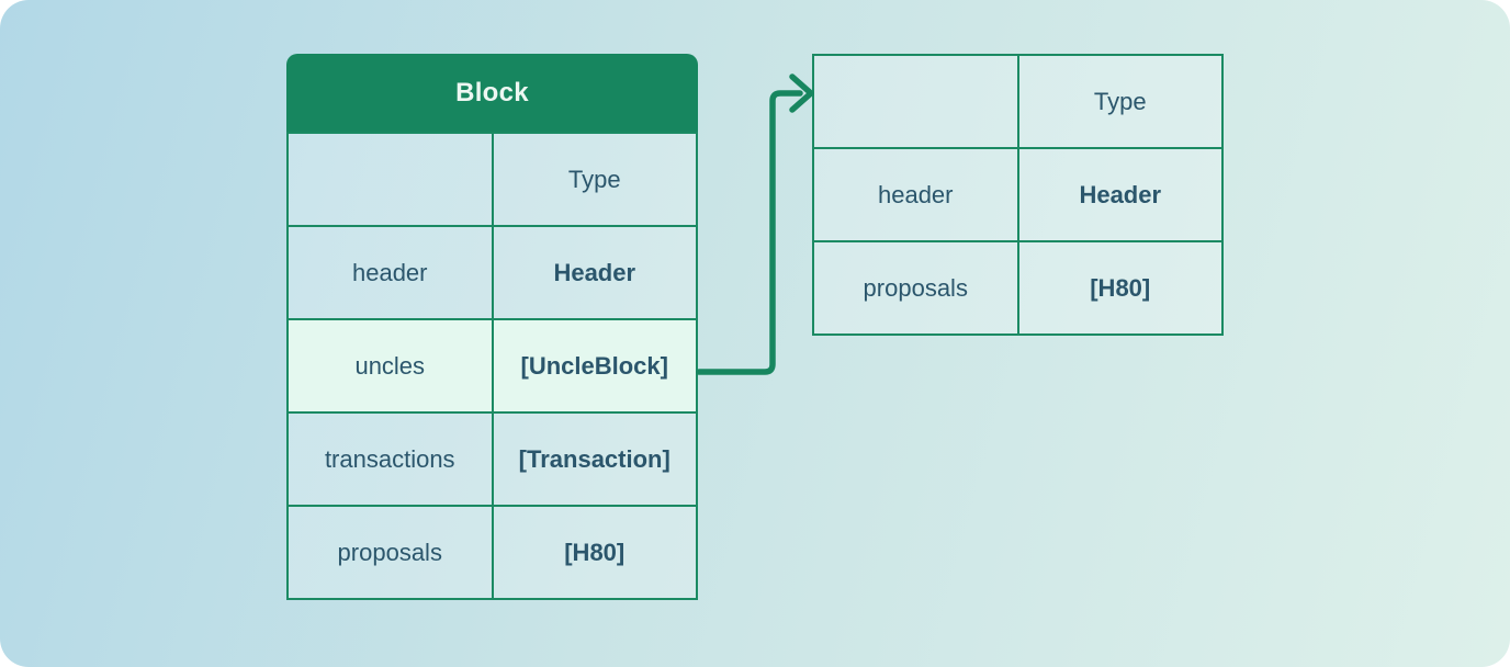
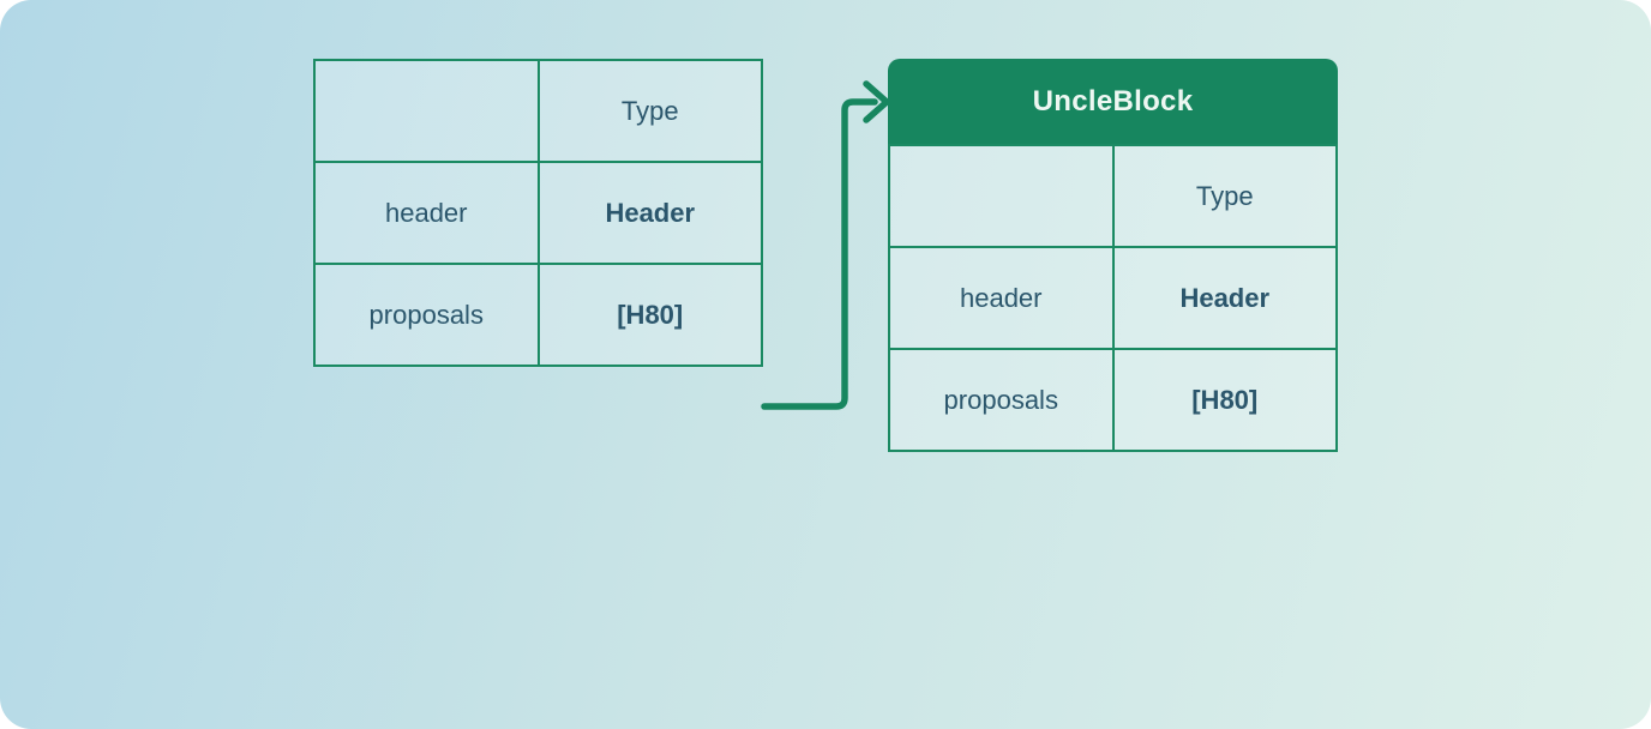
- Block
  	Type
  header	Header
- uncles	[UncleBlock]
- transactions	[Transaction]
  proposals	[H80]
+ UncleBlock
  	Type
  header	Header
  proposals	[H80]
